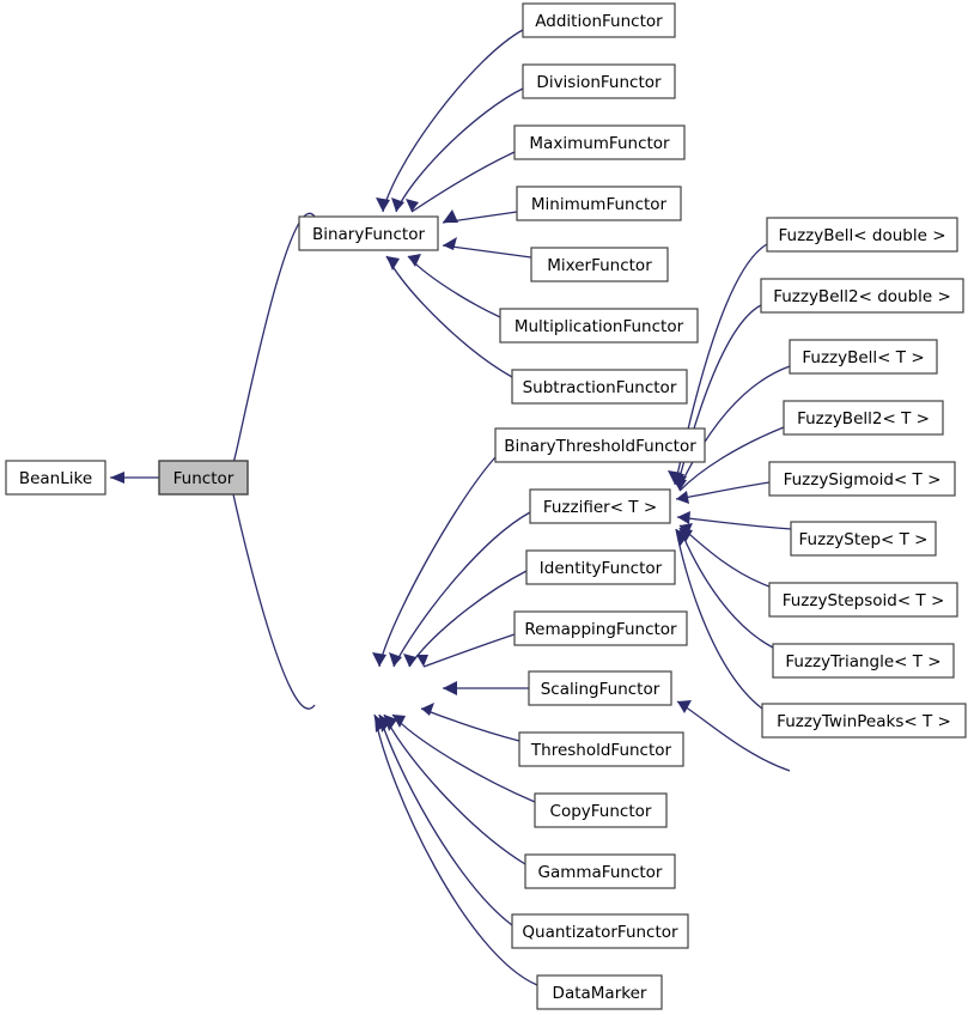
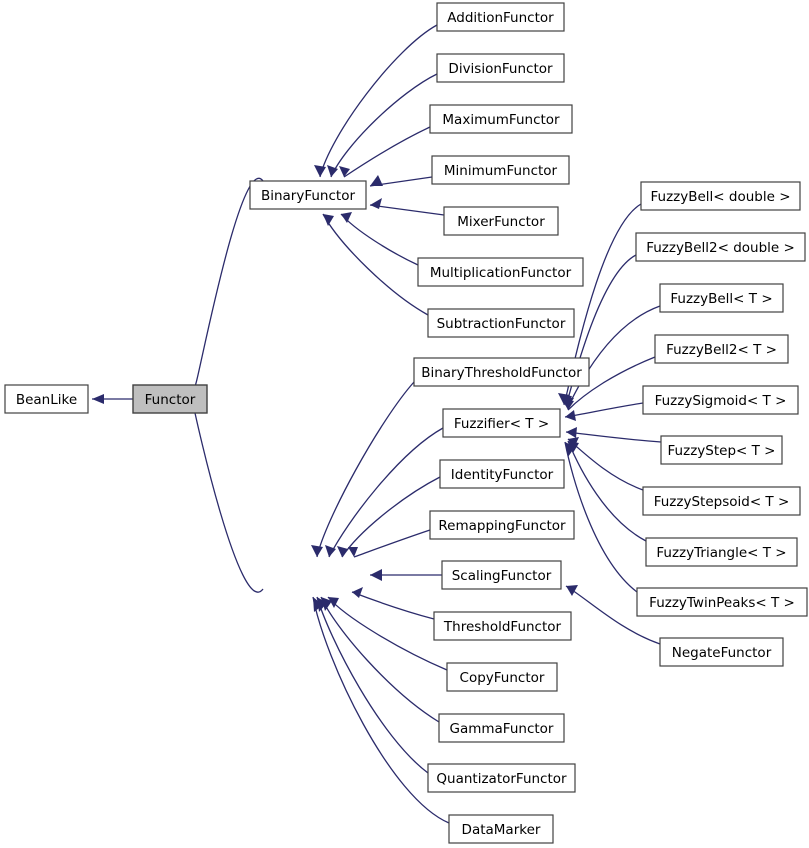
  BeanLike
  Functor
  BinaryFunctor
  AdditionFunctor
  DivisionFunctor
  MaximumFunctor
  MinimumFunctor
  MixerFunctor
  MultiplicationFunctor
  SubtractionFunctor
  BinaryThresholdFunctor
  Fuzzifier< T >
  IdentityFunctor
  RemappingFunctor
  ScalingFunctor
  ThresholdFunctor
  CopyFunctor
  GammaFunctor
  QuantizatorFunctor
  DataMarker
  FuzzyBell< double >
  FuzzyBell2< double >
  FuzzyBell< T >
  FuzzyBell2< T >
  FuzzySigmoid< T >
  FuzzyStep< T >
  FuzzyStepsoid< T >
  FuzzyTriangle< T >
  FuzzyTwinPeaks< T >
+ NegateFunctor
